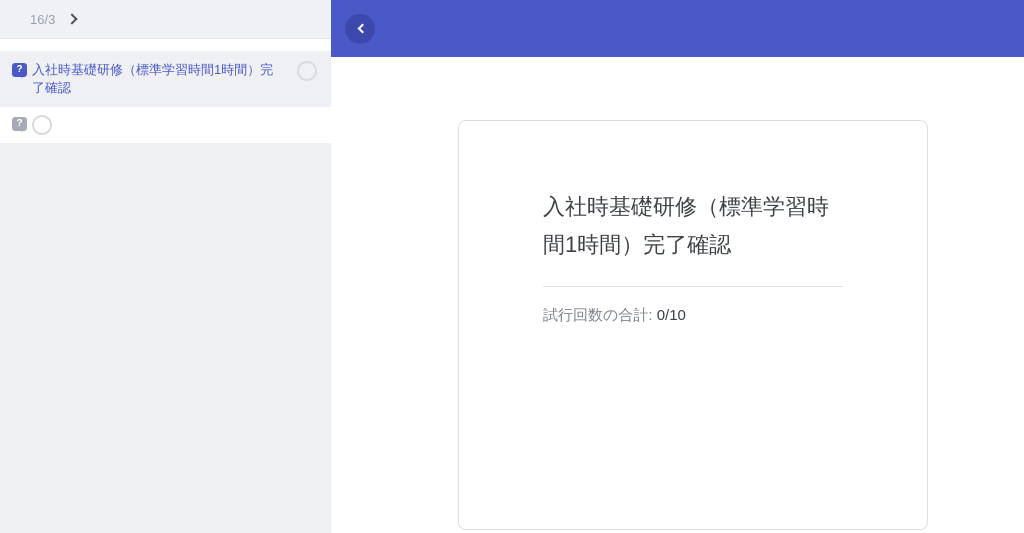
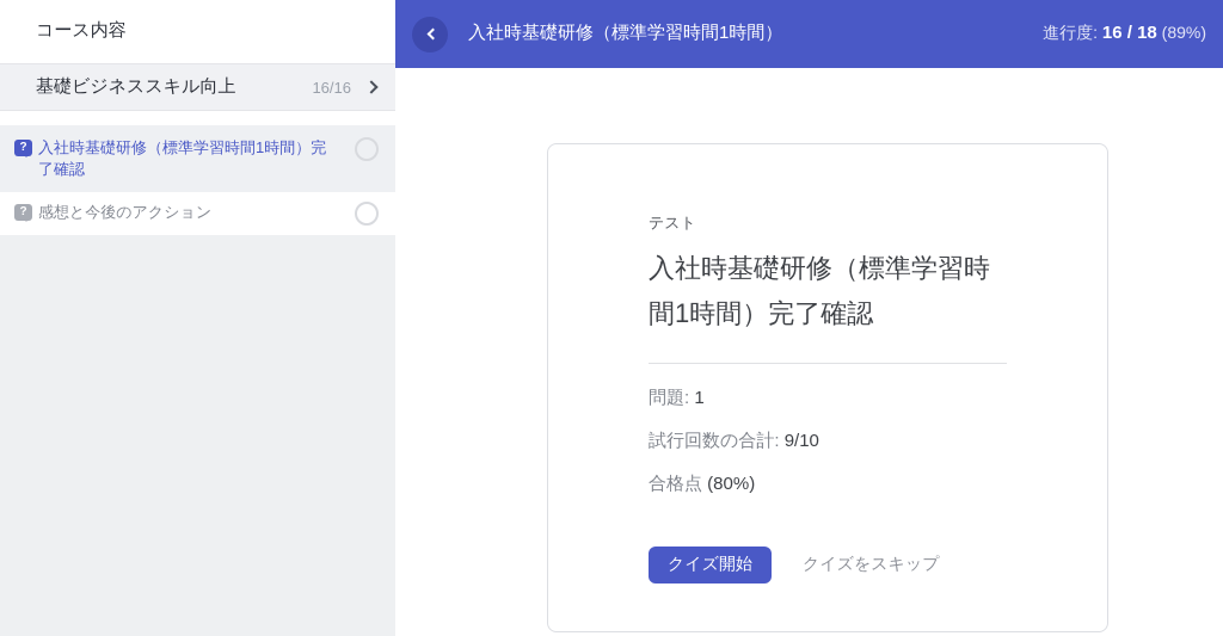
+ コース内容
+ 基礎ビジネススキル向上
- 16/3
+ 16/16
  ?
  入社時基礎研修（標準学習時間1時間）完了確認
  ?
+ 感想と今後のアクション
+ 入社時基礎研修（標準学習時間1時間）
+ 進行度: 16 / 18 (89%)
+ テスト
  入社時基礎研修（標準学習時間1時間）完了確認
+ 問題: 1
- 試行回数の合計: 0/10
+ 試行回数の合計: 9/10
+ 合格点 (80%)
+ クイズ開始
+ クイズをスキップ
